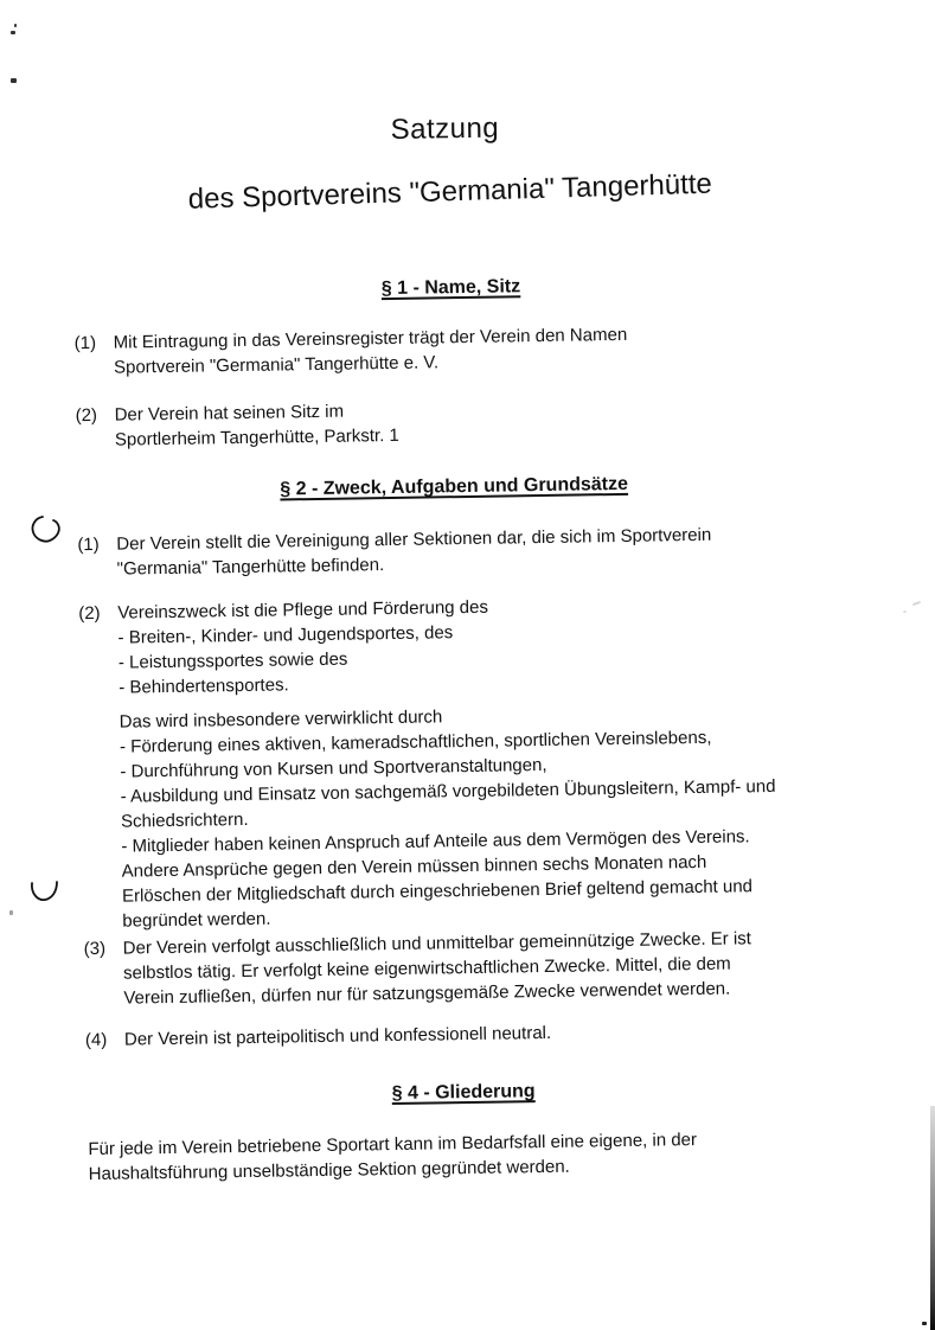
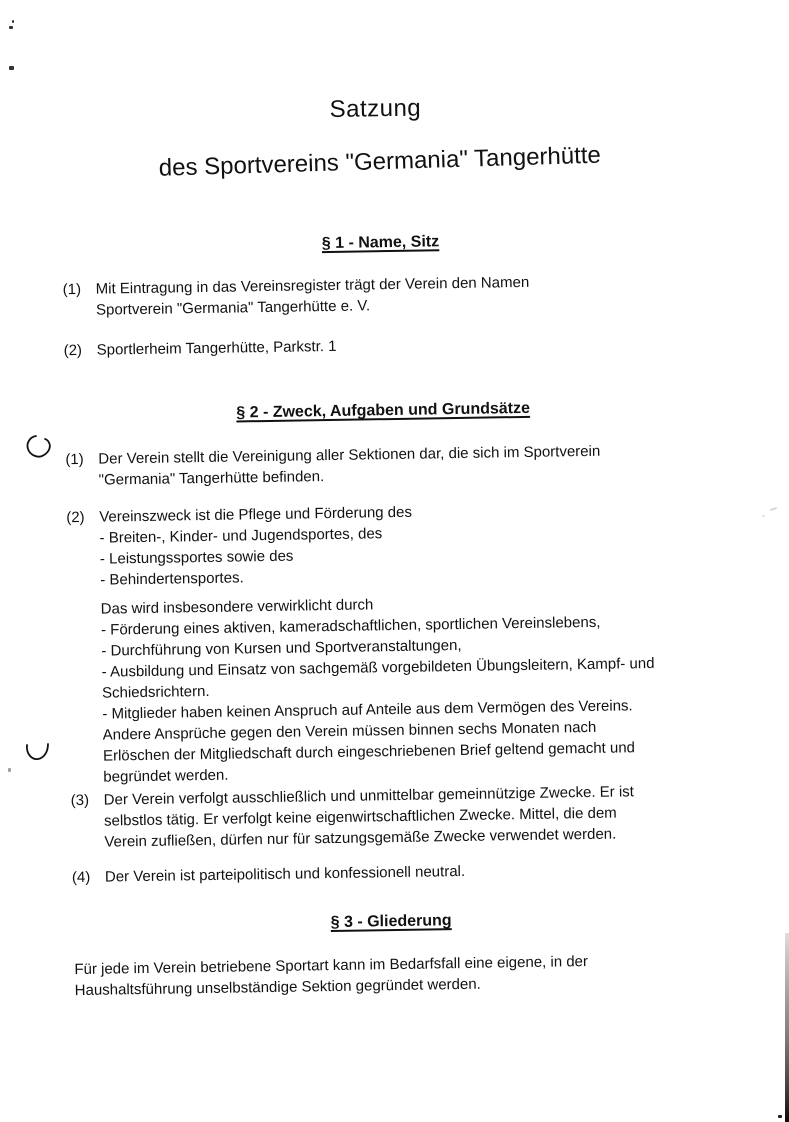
  Satzung
  des Sportvereins "Germania" Tangerhütte
  § 1 - Name, Sitz
  (1)
  Mit Eintragung in das Vereinsregister trägt der Verein den Namen
  Sportverein "Germania" Tangerhütte e. V.
  (2)
- Der Verein hat seinen Sitz im
  Sportlerheim Tangerhütte, Parkstr. 1
  § 2 - Zweck, Aufgaben und Grundsätze
  (1)
  Der Verein stellt die Vereinigung aller Sektionen dar, die sich im Sportverein
  "Germania" Tangerhütte befinden.
  (2)
  Vereinszweck ist die Pflege und Förderung des
  - Breiten-, Kinder- und Jugendsportes, des
  - Leistungssportes sowie des
  - Behindertensportes.
  Das wird insbesondere verwirklicht durch
  - Förderung eines aktiven, kameradschaftlichen, sportlichen Vereinslebens,
  - Durchführung von Kursen und Sportveranstaltungen,
  - Ausbildung und Einsatz von sachgemäß vorgebildeten Übungsleitern, Kampf- und
  Schiedsrichtern.
  - Mitglieder haben keinen Anspruch auf Anteile aus dem Vermögen des Vereins.
  Andere Ansprüche gegen den Verein müssen binnen sechs Monaten nach
  Erlöschen der Mitgliedschaft durch eingeschriebenen Brief geltend gemacht und
  begründet werden.
  (3)
  Der Verein verfolgt ausschließlich und unmittelbar gemeinnützige Zwecke. Er ist
  selbstlos tätig. Er verfolgt keine eigenwirtschaftlichen Zwecke. Mittel, die dem
  Verein zufließen, dürfen nur für satzungsgemäße Zwecke verwendet werden.
  (4)
  Der Verein ist parteipolitisch und konfessionell neutral.
- § 4 - Gliederung
+ § 3 - Gliederung
  Für jede im Verein betriebene Sportart kann im Bedarfsfall eine eigene, in der
  Haushaltsführung unselbständige Sektion gegründet werden.
